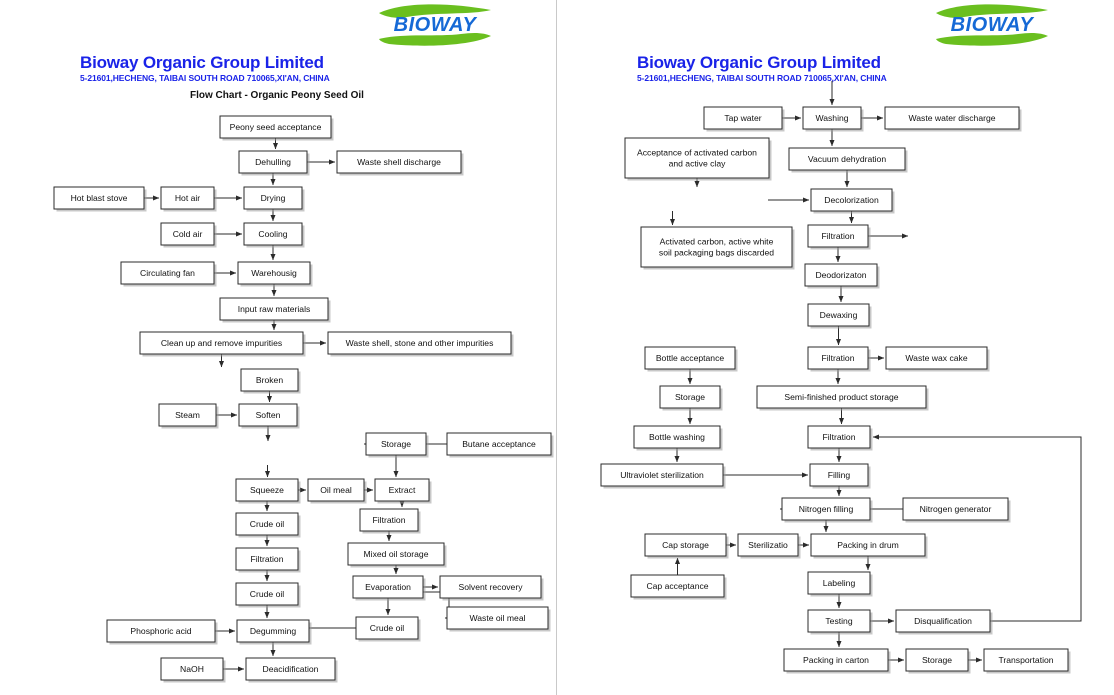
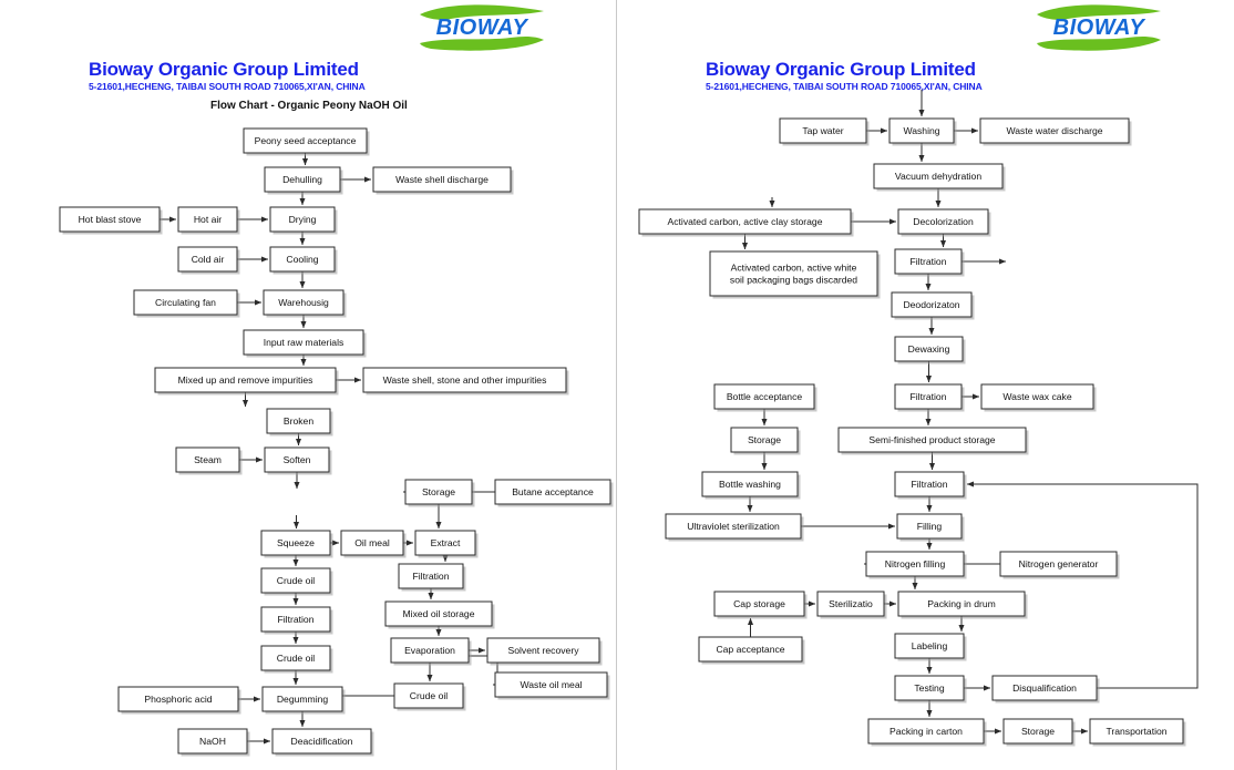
  BIOWAY
  Bioway Organic Group Limited
  5-21601,HECHENG, TAIBAI SOUTH ROAD 710065,XI'AN, CHINA
- Flow Chart - Organic Peony Seed Oil
+ Flow Chart - Organic Peony NaOH Oil
  Peony seed acceptance
  Dehulling
  Waste shell discharge
  Hot blast stove
  Hot air
  Drying
  Cold air
  Cooling
  Circulating fan
  Warehousig
  Input raw materials
- Clean up and remove impurities
+ Mixed up and remove impurities
  Waste shell, stone and other impurities
  Broken
  Steam
  Soften
  Storage
  Butane acceptance
  Squeeze
  Oil meal
  Extract
  Crude oil
  Filtration
  Filtration
  Mixed oil storage
  Crude oil
  Evaporation
  Solvent recovery
  Waste oil meal
  Crude oil
  Phosphoric acid
  Degumming
  NaOH
  Deacidification
  BIOWAY
  Bioway Organic Group Limited
  5-21601,HECHENG, TAIBAI SOUTH ROAD 710065,XI'AN, CHINA
  Tap water
  Washing
  Waste water discharge
- Acceptance of activated carbon
- and active clay
  Vacuum dehydration
+ Activated carbon, active clay storage
  Decolorization
  Activated carbon, active white
  soil packaging bags discarded
  Filtration
  Deodorizaton
  Dewaxing
  Bottle acceptance
  Filtration
  Waste wax cake
  Storage
  Semi-finished product storage
  Bottle washing
  Filtration
  Ultraviolet sterilization
  Filling
  Nitrogen filling
  Nitrogen generator
  Cap storage
  Sterilizatio
  Packing in drum
  Cap acceptance
  Labeling
  Testing
  Disqualification
  Packing in carton
  Storage
  Transportation
